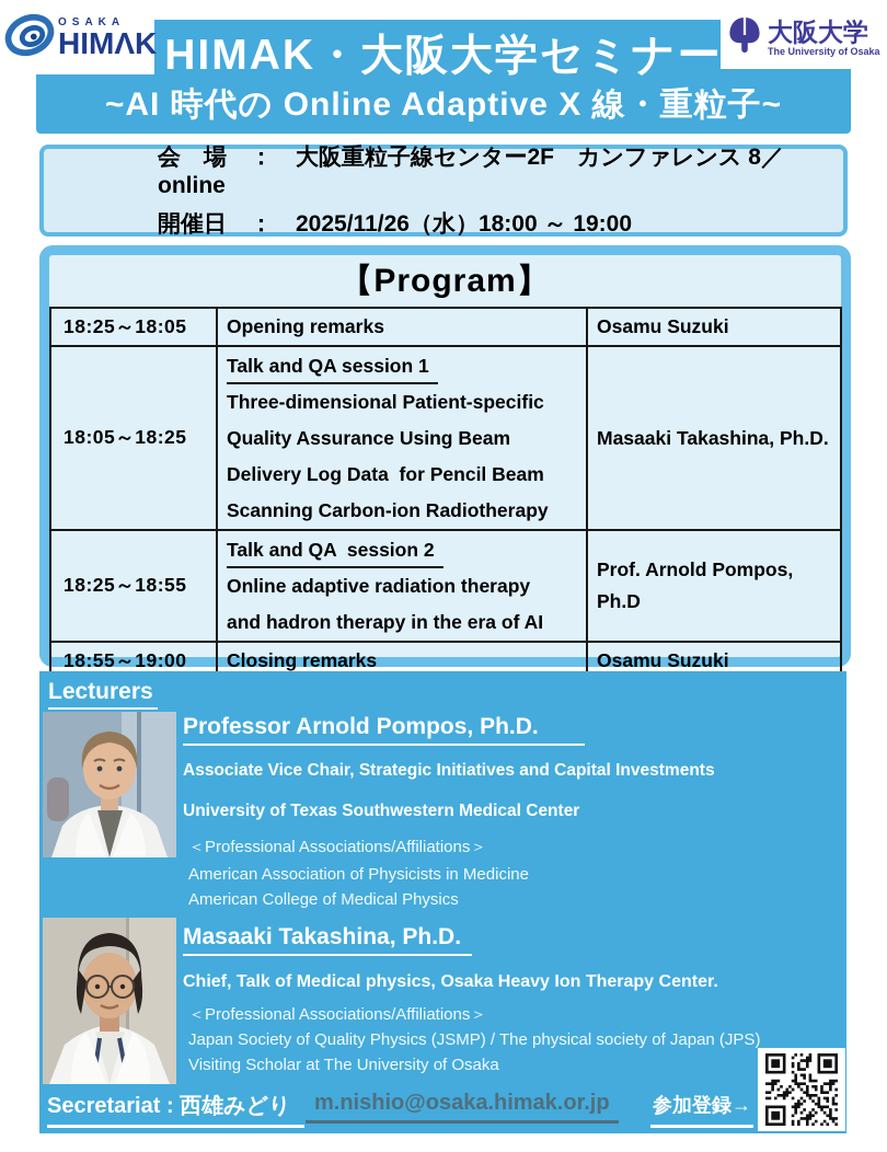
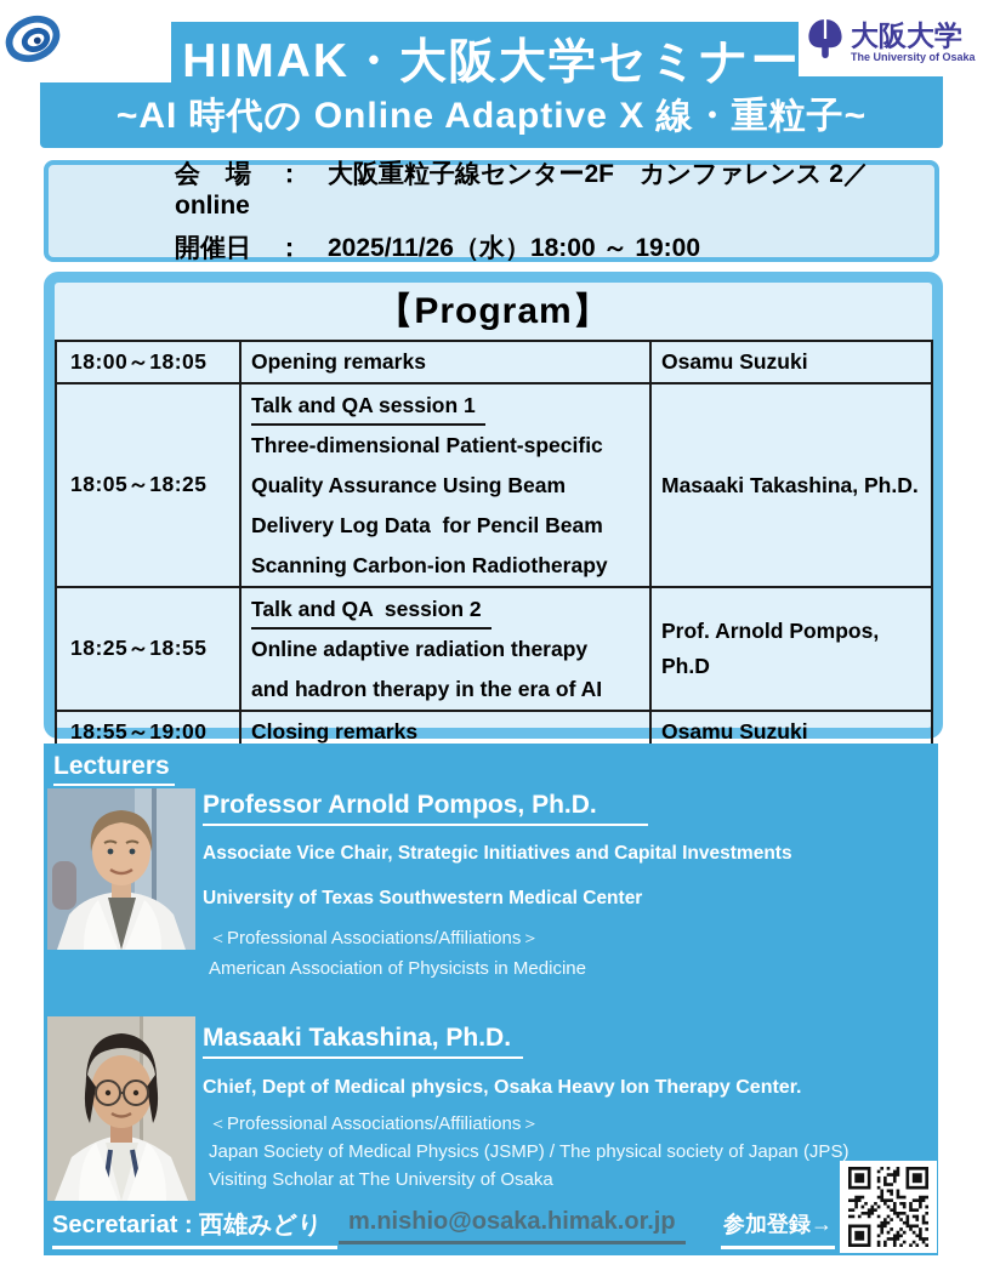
  HIMAK・大阪大学セミナー
  ~AI 時代の Online Adaptive X 線・重粒子~
- OSAKA
- HIMΛK
  大阪大学
  The University of Osaka
- 会 場 ： 大阪重粒子線センター2F カンファレンス 8／online
+ 会 場 ： 大阪重粒子線センター2F カンファレンス 2／online
  開催日 ： 2025/11/26（水）18:00 ～ 19:00
  【Program】
- 18:25～18:05	Opening remarks	Osamu Suzuki
+ 18:00～18:05	Opening remarks	Osamu Suzuki
  18:05～18:25	Talk and QA session 1 Three-dimensional Patient-specific Quality Assurance Using Beam Delivery Log Data for Pencil Beam Scanning Carbon-ion Radiotherapy	Masaaki Takashina, Ph.D.
  18:25～18:55	Talk and QA session 2 Online adaptive radiation therapy and hadron therapy in the era of AI	Prof. Arnold Pompos, Ph.D
  18:55～19:00	Closing remarks	Osamu Suzuki
  Lecturers
  Professor Arnold Pompos, Ph.D.
  Associate Vice Chair, Strategic Initiatives and Capital Investments
  University of Texas Southwestern Medical Center
  ＜Professional Associations/Affiliations＞
  American Association of Physicists in Medicine
- American College of Medical Physics
  Masaaki Takashina, Ph.D.
- Chief, Talk of Medical physics, Osaka Heavy Ion Therapy Center.
+ Chief, Dept of Medical physics, Osaka Heavy Ion Therapy Center.
  ＜Professional Associations/Affiliations＞
- Japan Society of Quality Physics (JSMP) / The physical society of Japan (JPS)
+ Japan Society of Medical Physics (JSMP) / The physical society of Japan (JPS)
  Visiting Scholar at The University of Osaka
  Secretariat : 西雄みどり
  m.nishio@osaka.himak.or.jp
  参加登録→
